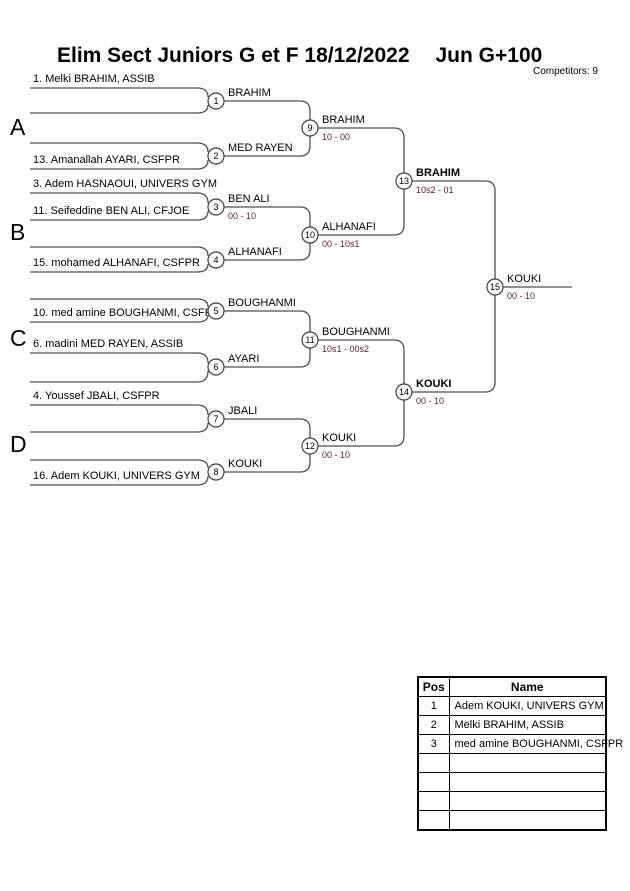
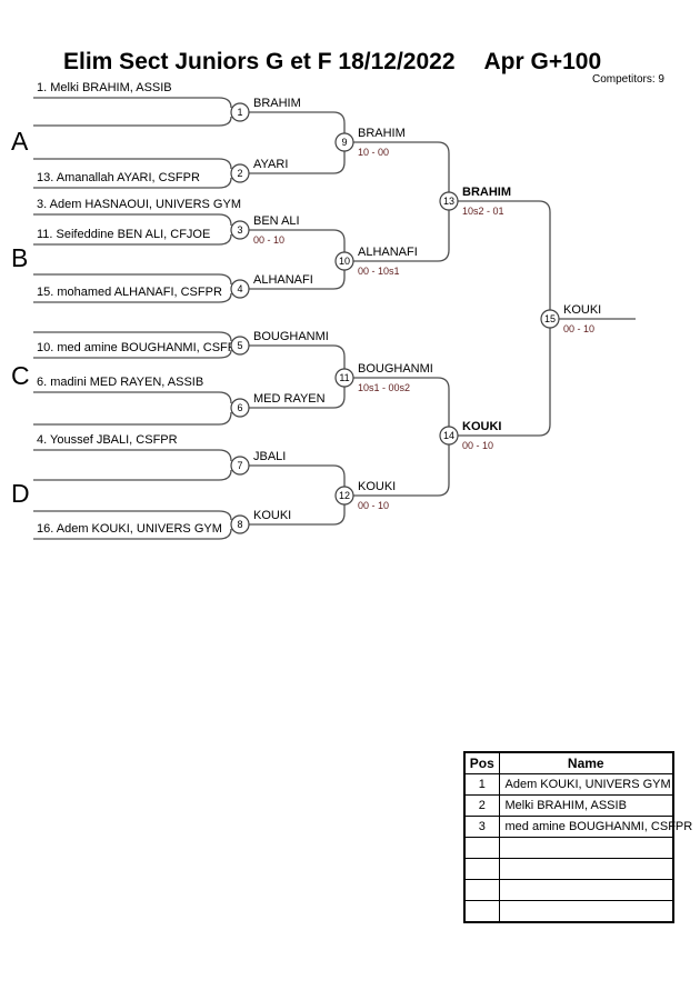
  Elim Sect Juniors G et F 18/12/2022
- Jun G+100
+ Apr G+100
  Competitors: 9
  A
  B
  C
  D
  1. Melki BRAHIM, ASSIB
  13. Amanallah AYARI, CSFPR
  3. Adem HASNAOUI, UNIVERS GYM
  11. Seifeddine BEN ALI, CFJOE
  15. mohamed ALHANAFI, CSFPR
  10. med amine BOUGHANMI, CSF
  6. madini MED RAYEN, ASSIB
  4. Youssef JBALI, CSFPR
  16. Adem KOUKI, UNIVERS GYM
  1
  2
  3
  4
  5
  6
  7
  8
  9
  10
  11
  12
  13
  14
  15
  BRAHIM
- MED RAYEN
+ AYARI
  BEN ALI
  ALHANAFI
  BOUGHANMI
- AYARI
+ MED RAYEN
  JBALI
  KOUKI
  BRAHIM
  ALHANAFI
  BOUGHANMI
  KOUKI
  BRAHIM
  KOUKI
  KOUKI
  00 - 10
  10 - 00
  00 - 10s1
  10s1 - 00s2
  00 - 10
  10s2 - 01
  00 - 10
  00 - 10
  Pos	Name
  1	Adem KOUKI, UNIVERS GYM
  2	Melki BRAHIM, ASSIB
  3	med amine BOUGHANMI, CSFP
